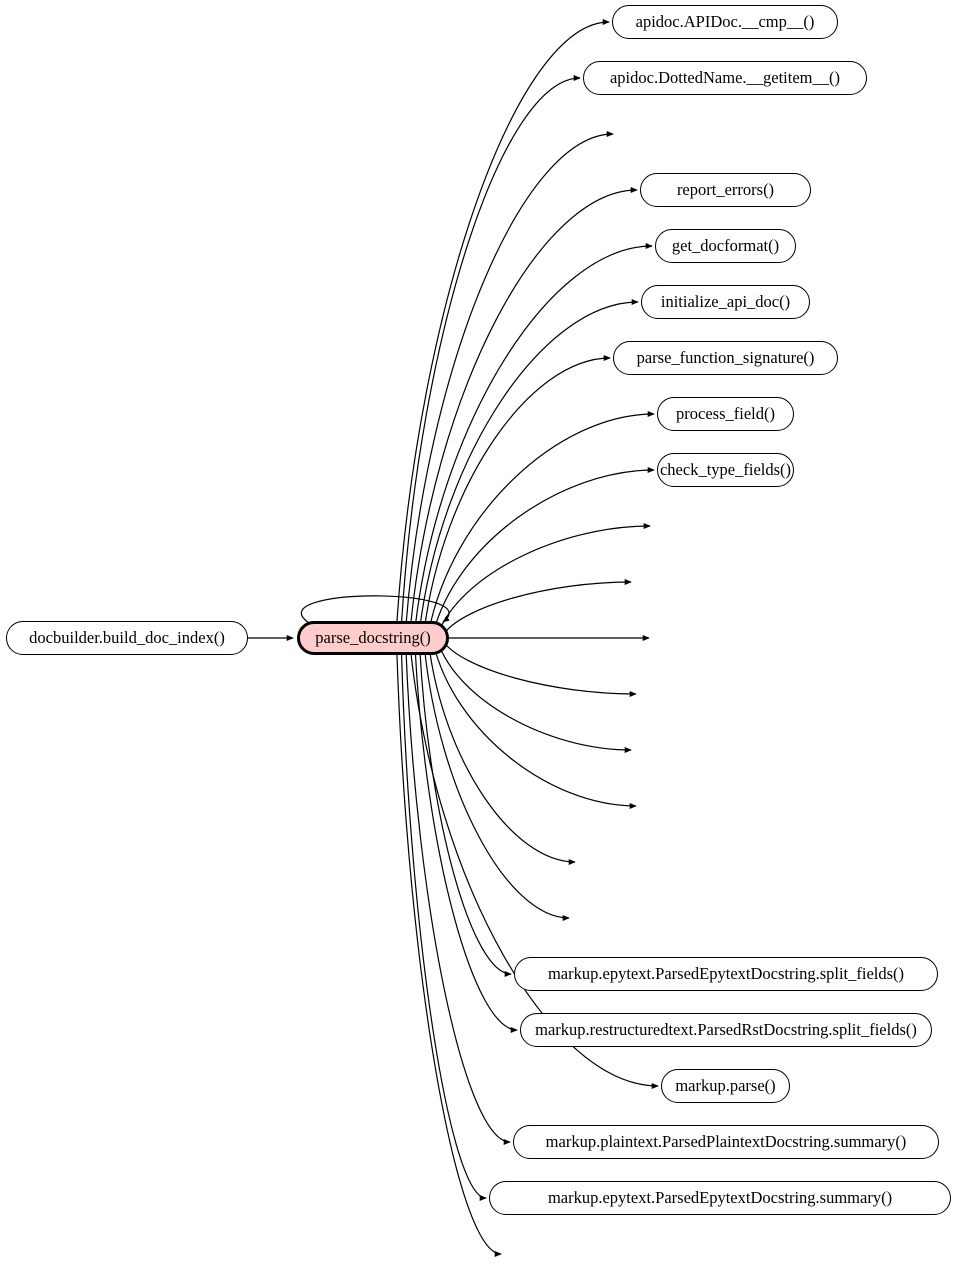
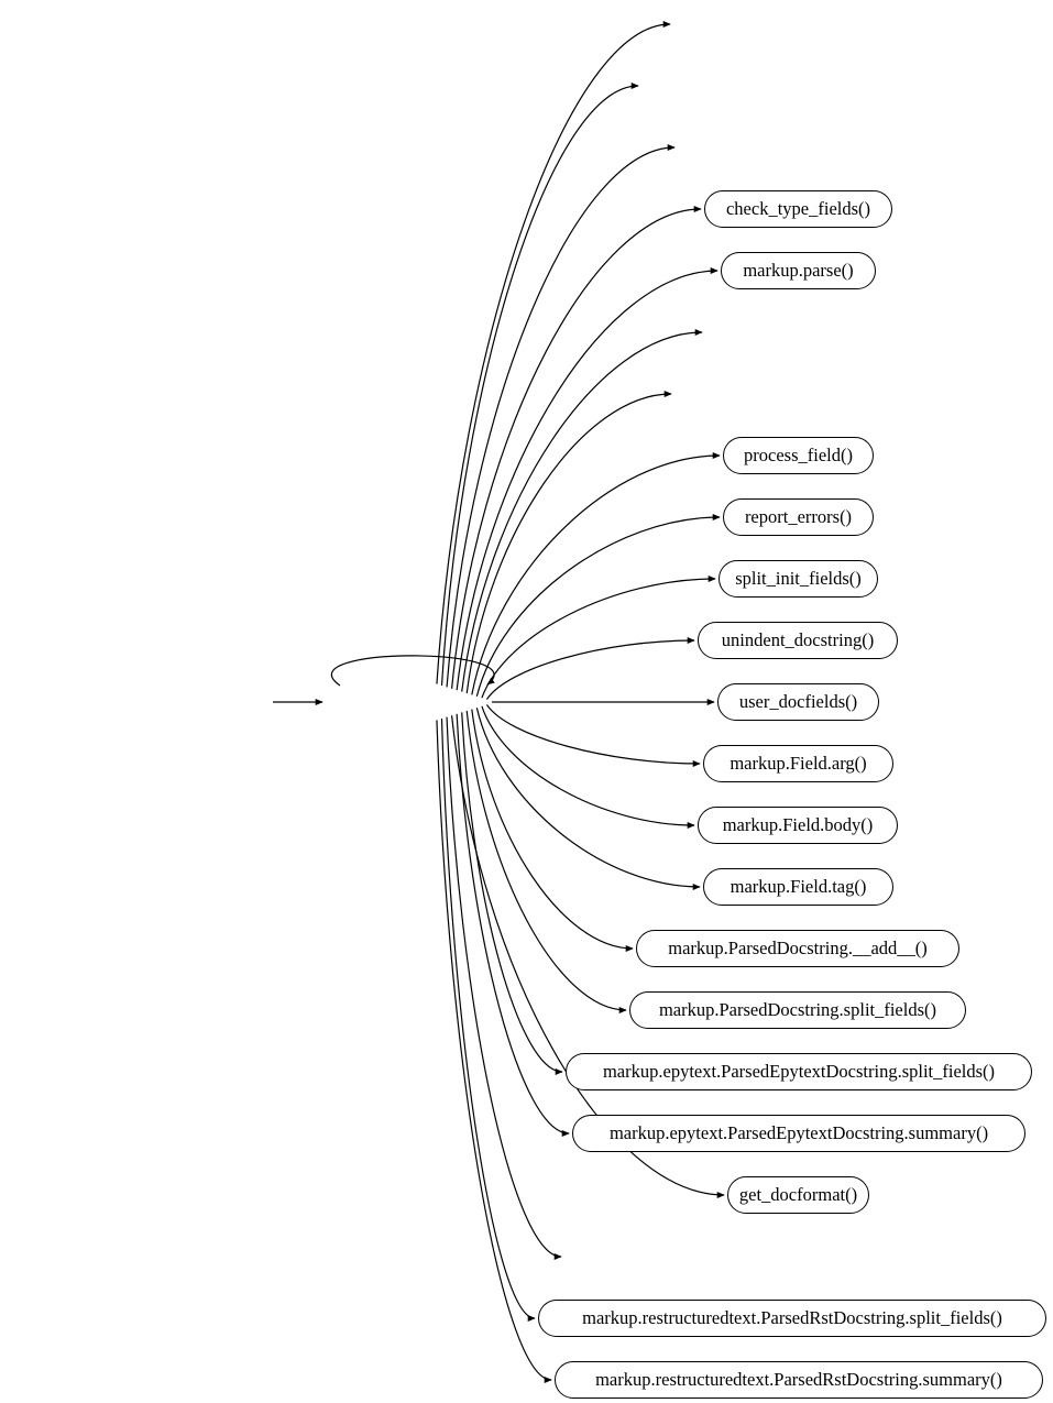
- docbuilder.build_doc_index()
- parse_docstring()
- apidoc.APIDoc.__cmp__()
- apidoc.DottedName.__getitem__()
- report_errors()
+ check_type_fields()
- get_docformat()
+ markup.parse()
- initialize_api_doc()
- parse_function_signature()
  process_field()
- check_type_fields()
+ report_errors()
+ split_init_fields()
+ unindent_docstring()
+ user_docfields()
+ markup.Field.arg()
+ markup.Field.body()
+ markup.Field.tag()
+ markup.ParsedDocstring.__add__()
+ markup.ParsedDocstring.split_fields()
  markup.epytext.ParsedEpytextDocstring.split_fields()
- markup.restructuredtext.ParsedRstDocstring.split_fields()
+ markup.epytext.ParsedEpytextDocstring.summary()
- markup.parse()
+ get_docformat()
- markup.plaintext.ParsedPlaintextDocstring.summary()
- markup.epytext.ParsedEpytextDocstring.summary()
+ markup.restructuredtext.ParsedRstDocstring.split_fields()
+ markup.restructuredtext.ParsedRstDocstring.summary()
